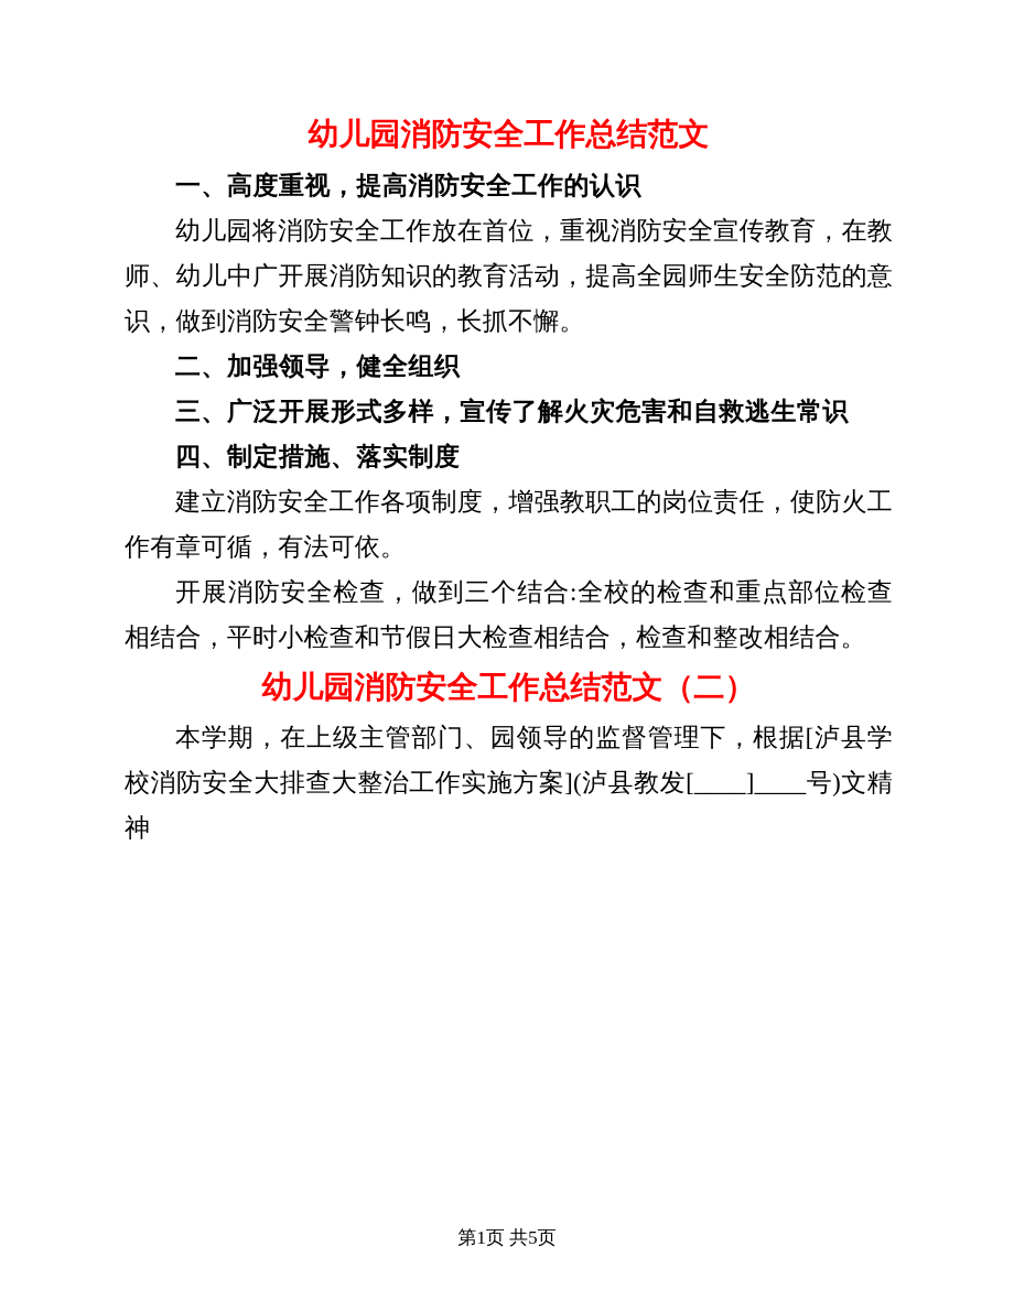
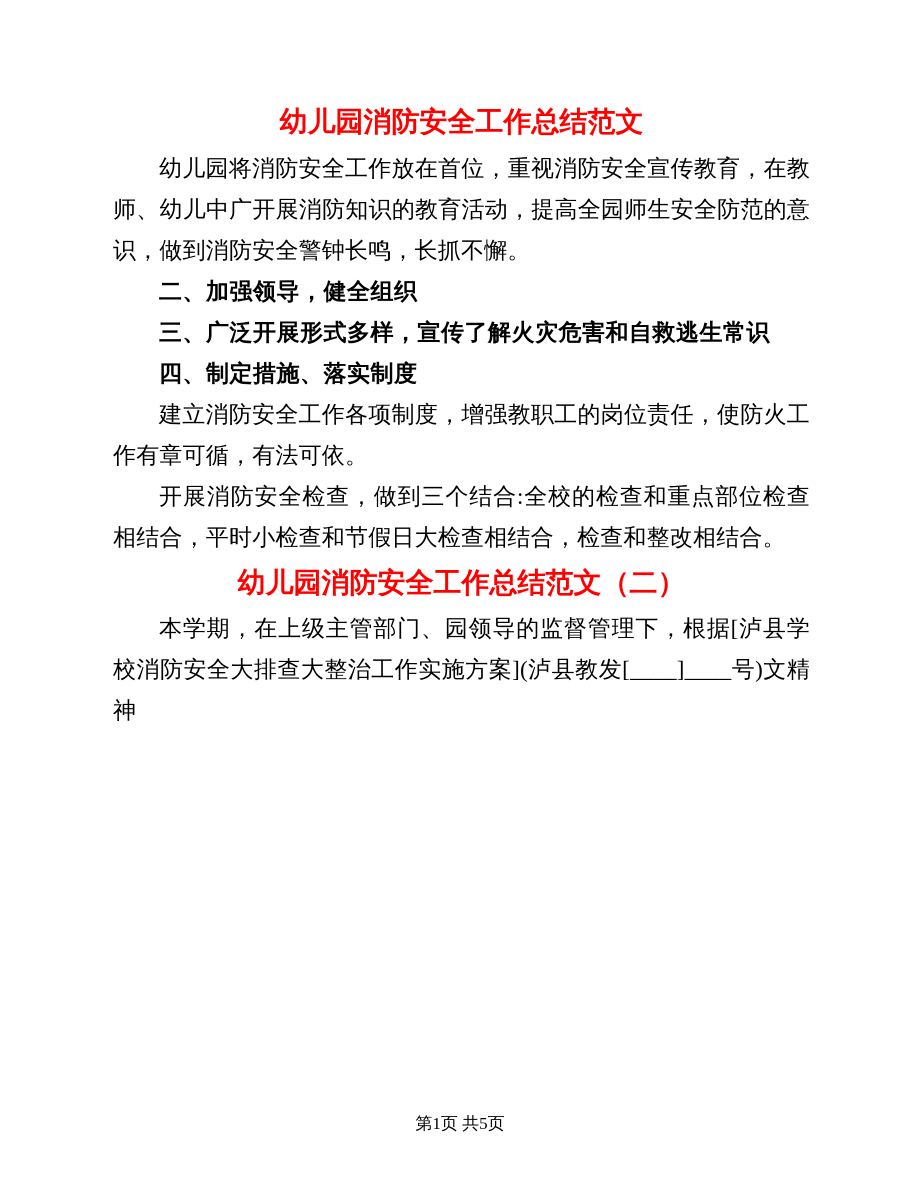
  幼儿园消防安全工作总结范文
- 一、高度重视，提高消防安全工作的认识
  幼儿园将消防安全工作放在首位，重视消防安全宣传教育，在教师、幼儿中广开展消防知识的教育活动，提高全园师生安全防范的意识，做到消防安全警钟长鸣，长抓不懈。
  二、加强领导，健全组织
  三、广泛开展形式多样，宣传了解火灾危害和自救逃生常识
  四、制定措施、落实制度
  建立消防安全工作各项制度，增强教职工的岗位责任，使防火工作有章可循，有法可依。
  开展消防安全检查，做到三个结合:全校的检查和重点部位检查相结合，平时小检查和节假日大检查相结合，检查和整改相结合。
  幼儿园消防安全工作总结范文（二）
  本学期，在上级主管部门、园领导的监督管理下，根据[泸县学校消防安全大排查大整治工作实施方案](泸县教发[____]____号)文精神
  第1页 共5页
